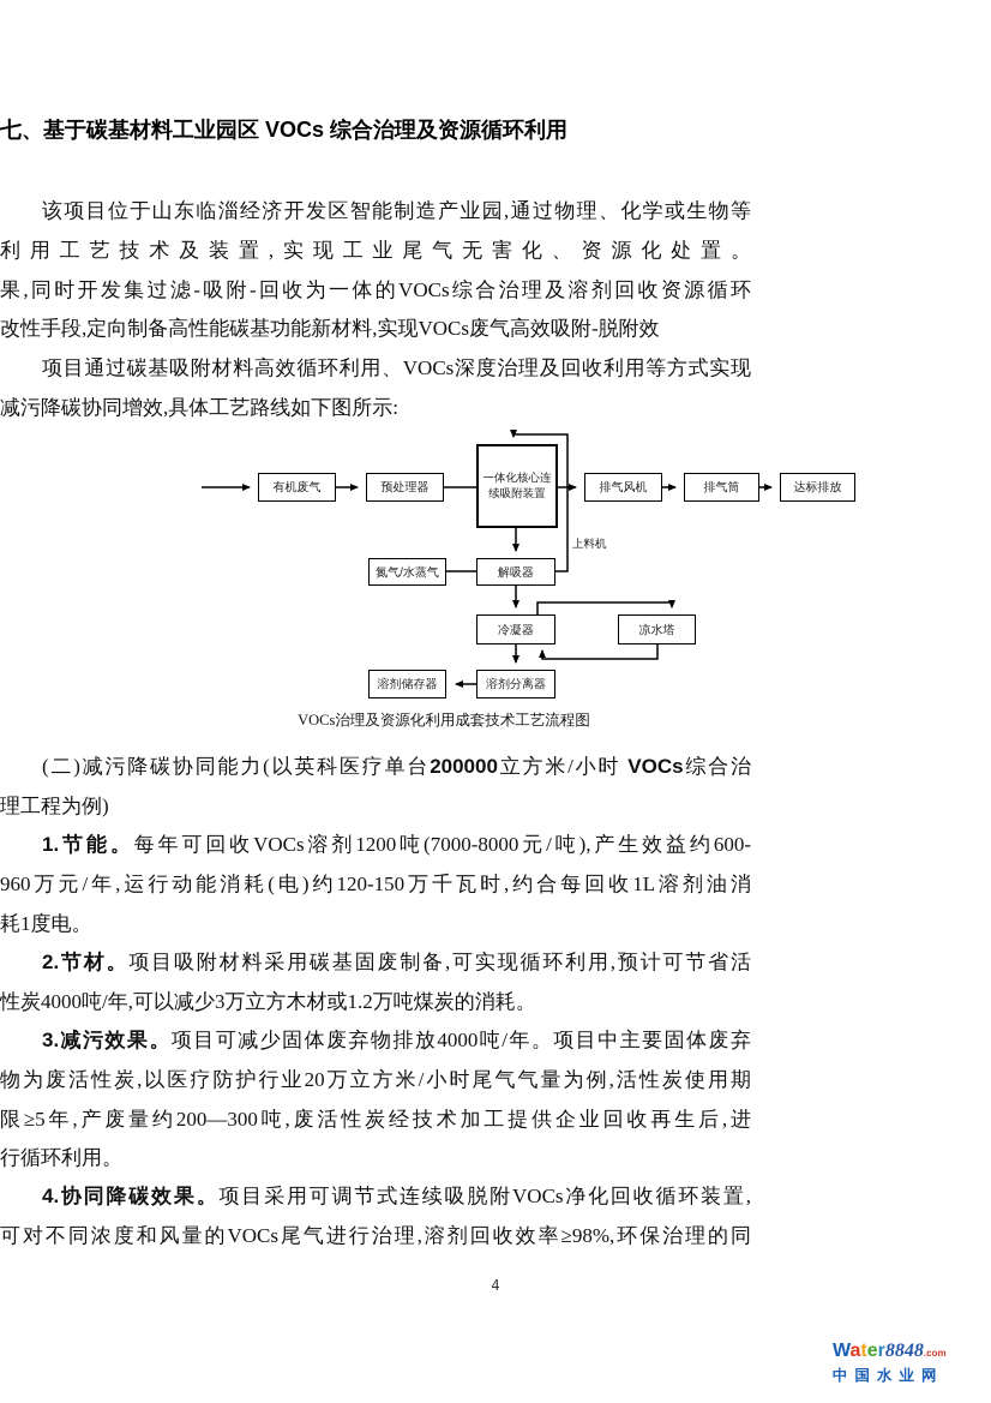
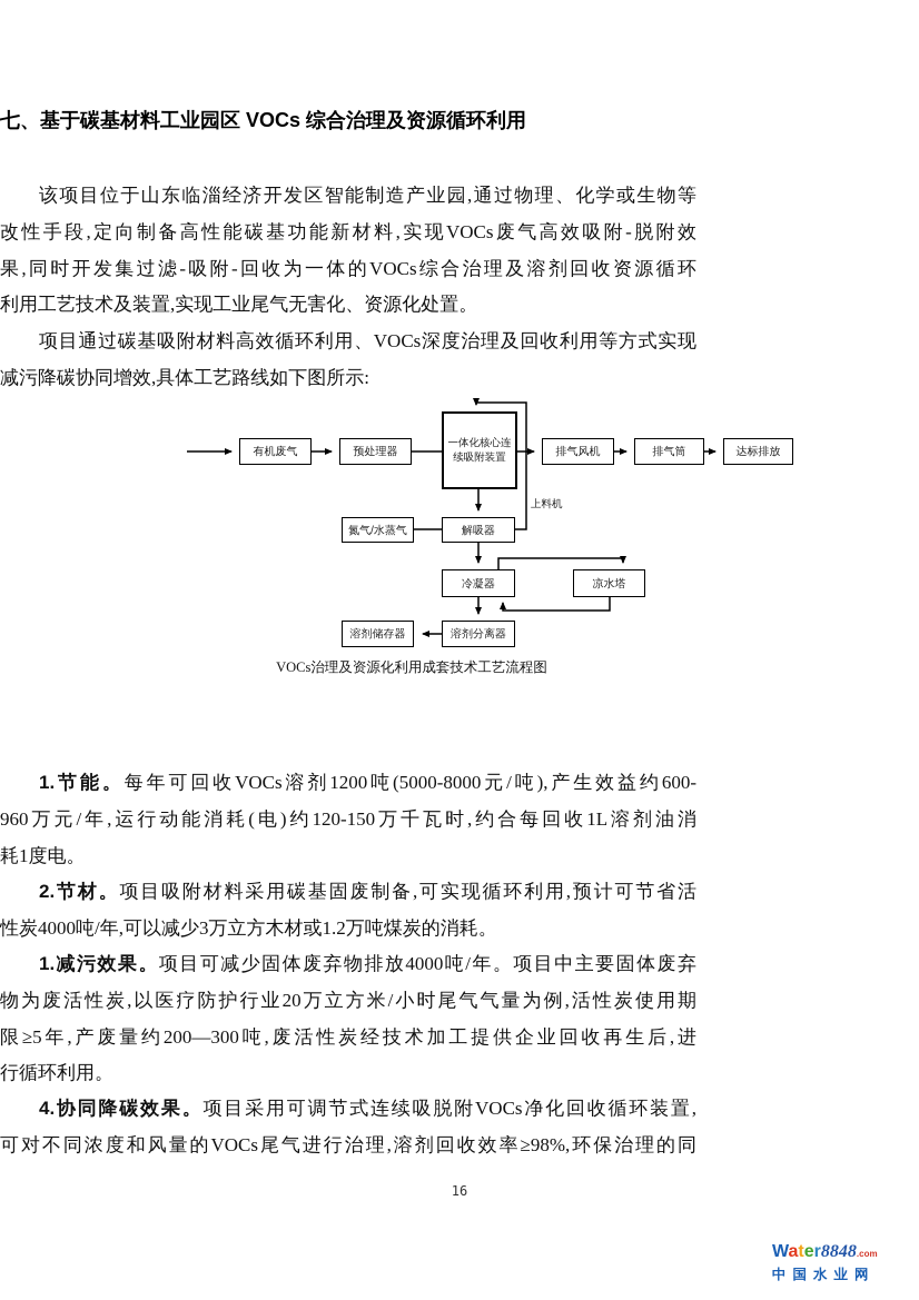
  七、基于碳基材料工业园区 VOCs 综合治理及资源循环利用
  该项目位于山东临淄经济开发区智能制造产业园,通过物理、化学或生物等
- 利用工艺技术及装置,实现工业尾气无害化、资源化处置。
+ 改性手段,定向制备高性能碳基功能新材料,实现VOCs废气高效吸附-脱附效
  果,同时开发集过滤-吸附-回收为一体的VOCs综合治理及溶剂回收资源循环
- 改性手段,定向制备高性能碳基功能新材料,实现VOCs废气高效吸附-脱附效
+ 利用工艺技术及装置,实现工业尾气无害化、资源化处置。
  项目通过碳基吸附材料高效循环利用、VOCs深度治理及回收利用等方式实现
  减污降碳协同增效,具体工艺路线如下图所示:
  有机废气
  预处理器
  一体化核心连
  续吸附装置
  排气风机
  排气筒
  达标排放
  氮气/水蒸气
  解吸器
  冷凝器
  凉水塔
  溶剂储存器
  溶剂分离器
  上料机
  VOCs治理及资源化利用成套技术工艺流程图
- (二)减污降碳协同能力(以英科医疗单台200000立方米/小时 VOCs综合治
- 理工程为例)
- 1.节能。每年可回收VOCs溶剂1200吨(7000-8000元/吨),产生效益约600-
+ 1.节能。每年可回收VOCs溶剂1200吨(5000-8000元/吨),产生效益约600-
  960万元/年,运行动能消耗(电)约120-150万千瓦时,约合每回收1L溶剂油消
  耗1度电。
  2.节材。项目吸附材料采用碳基固废制备,可实现循环利用,预计可节省活
  性炭4000吨/年,可以减少3万立方木材或1.2万吨煤炭的消耗。
- 3.减污效果。项目可减少固体废弃物排放4000吨/年。项目中主要固体废弃
+ 1.减污效果。项目可减少固体废弃物排放4000吨/年。项目中主要固体废弃
  物为废活性炭,以医疗防护行业20万立方米/小时尾气气量为例,活性炭使用期
  限≥5年,产废量约200—300吨,废活性炭经技术加工提供企业回收再生后,进
  行循环利用。
  4.协同降碳效果。项目采用可调节式连续吸脱附VOCs净化回收循环装置,
  可对不同浓度和风量的VOCs尾气进行治理,溶剂回收效率≥98%,环保治理的同
- 4
+ 16
  Water8848.com
  中国水业网
